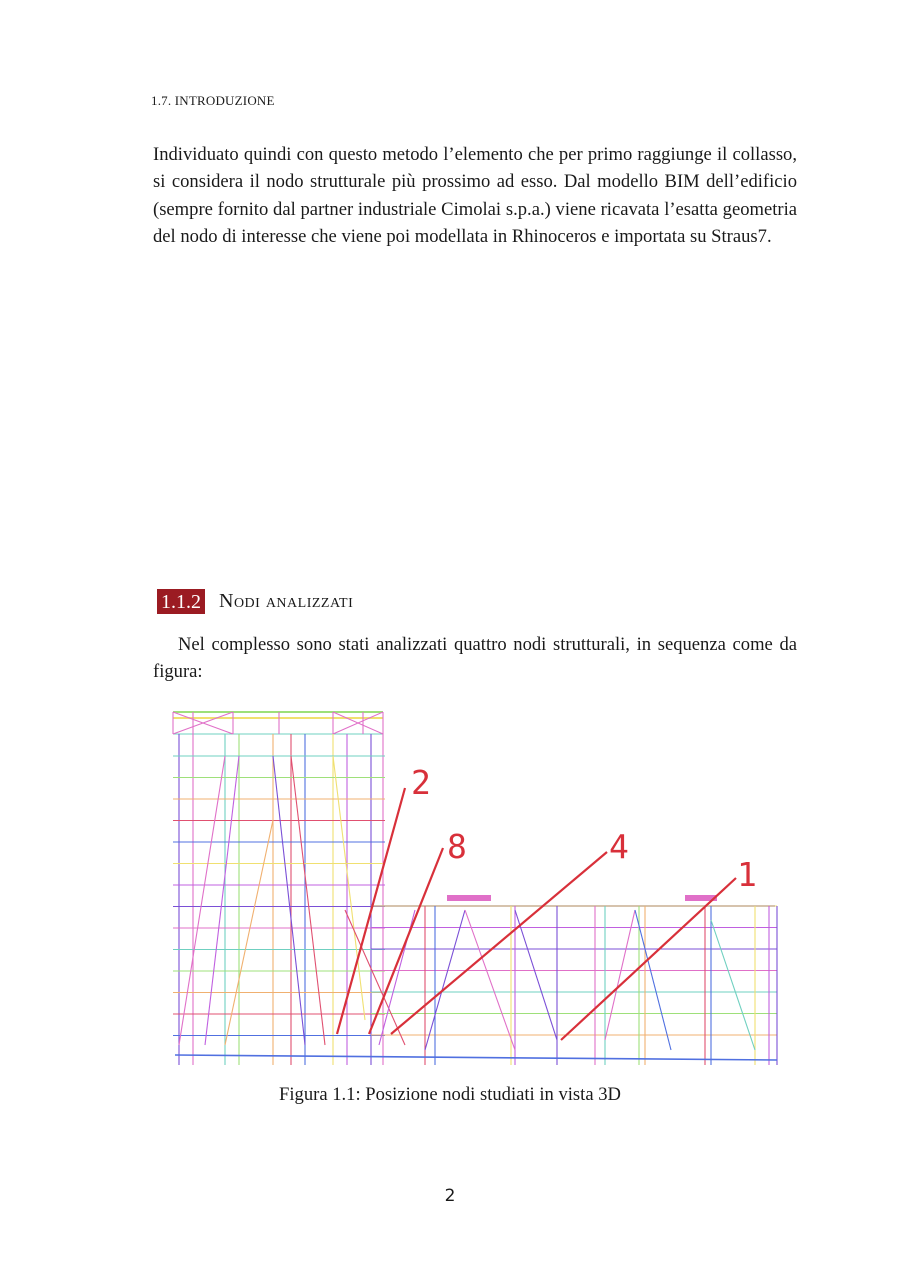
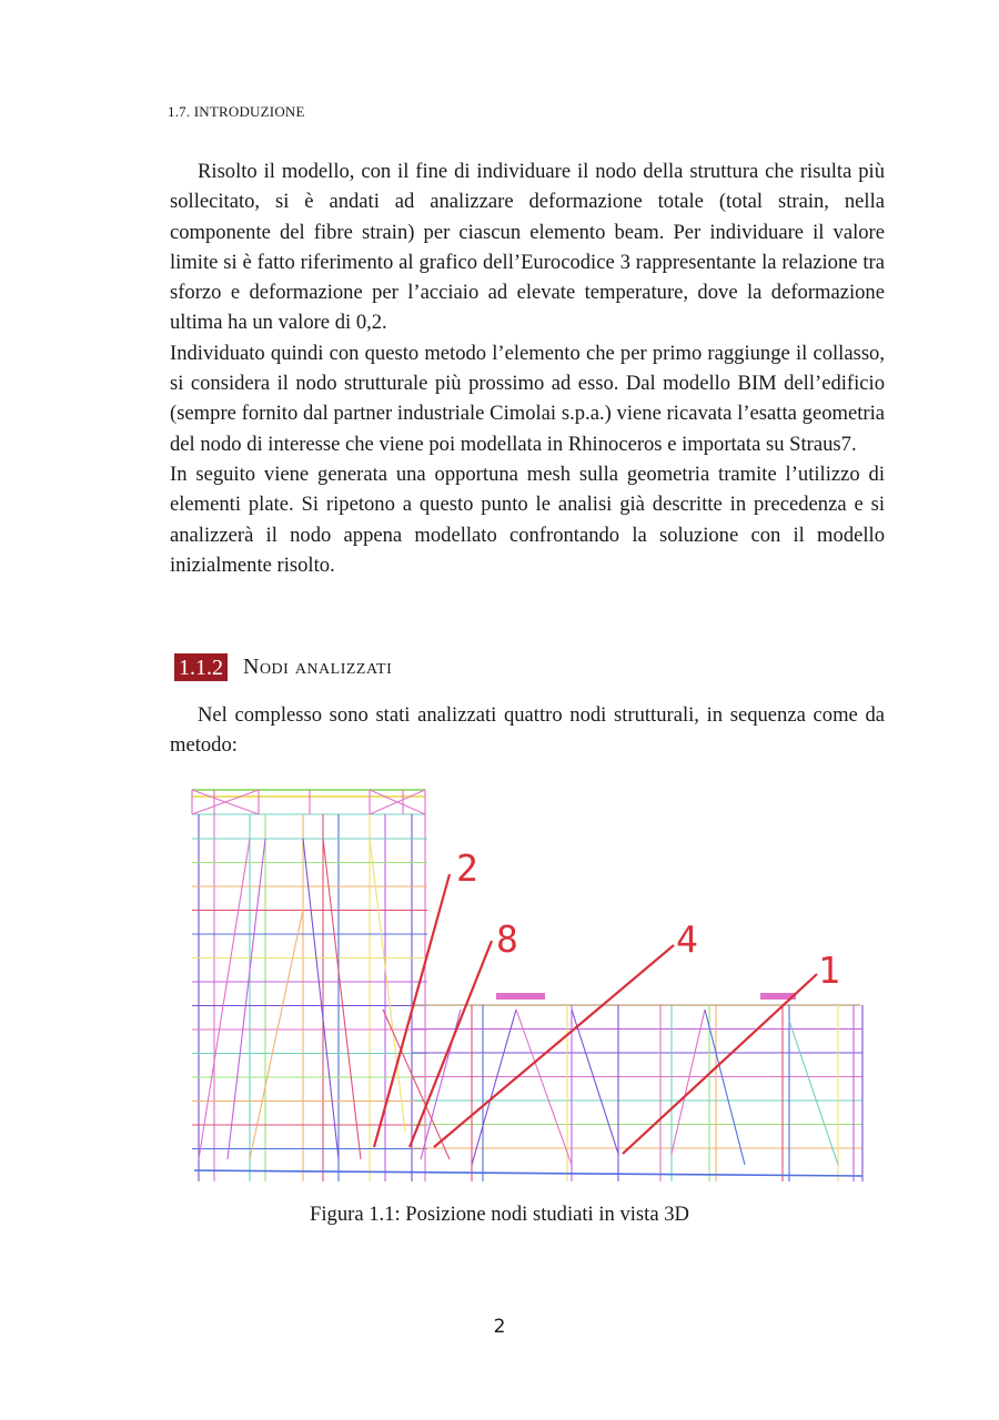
  1.7. INTRODUZIONE
+ Risolto il modello, con il fine di individuare il nodo della struttura che risulta più sollecitato, si è andati ad analizzare deformazione totale (total strain, nella componente del fibre strain) per ciascun elemento beam. Per individuare il valore limite si è fatto riferimento al grafico dell’Eurocodice 3 rappresentante la relazione tra sforzo e deformazione per l’acciaio ad elevate temperature, dove la deformazione ultima ha un valore di 0,2.
  Individuato quindi con questo metodo l’elemento che per primo raggiunge il collasso, si considera il nodo strutturale più prossimo ad esso. Dal modello BIM dell’edificio (sempre fornito dal partner industriale Cimolai s.p.a.) viene ricavata l’esatta geometria del nodo di interesse che viene poi modellata in Rhinoceros e importata su Straus7.
+ In seguito viene generata una opportuna mesh sulla geometria tramite l’utilizzo di elementi plate. Si ripetono a questo punto le analisi già descritte in precedenza e si analizzerà il nodo appena modellato confrontando la soluzione con il modello inizialmente risolto.
  1.1.2
  Nodi analizzati
- Nel complesso sono stati analizzati quattro nodi strutturali, in sequenza come da figura:
+ Nel complesso sono stati analizzati quattro nodi strutturali, in sequenza come da metodo:
  2
  8
  4
  1
  Figura 1.1: Posizione nodi studiati in vista 3D
  2
